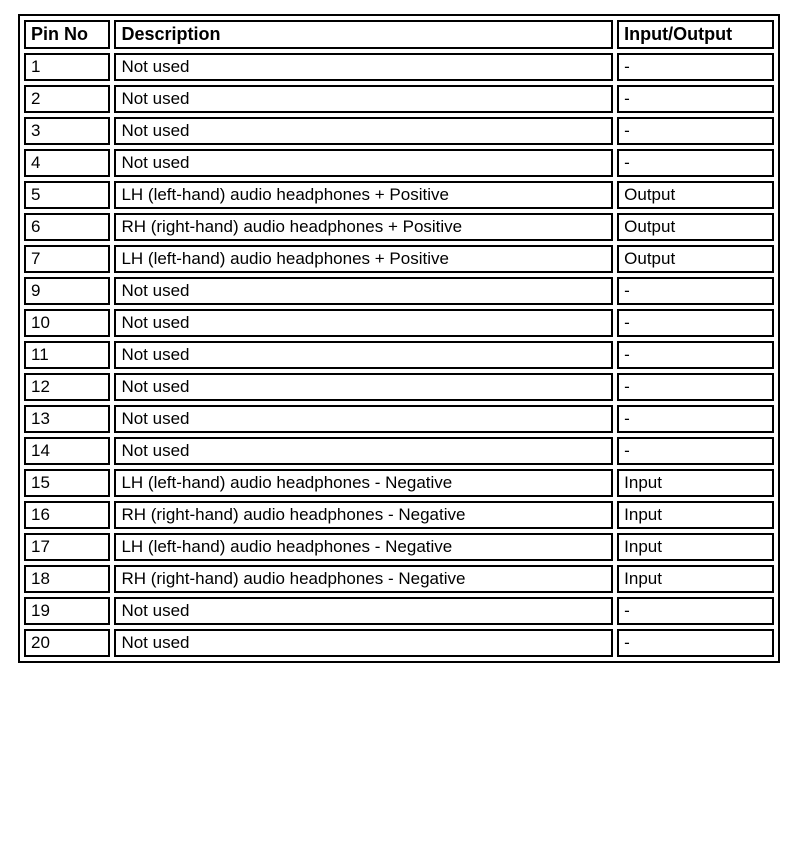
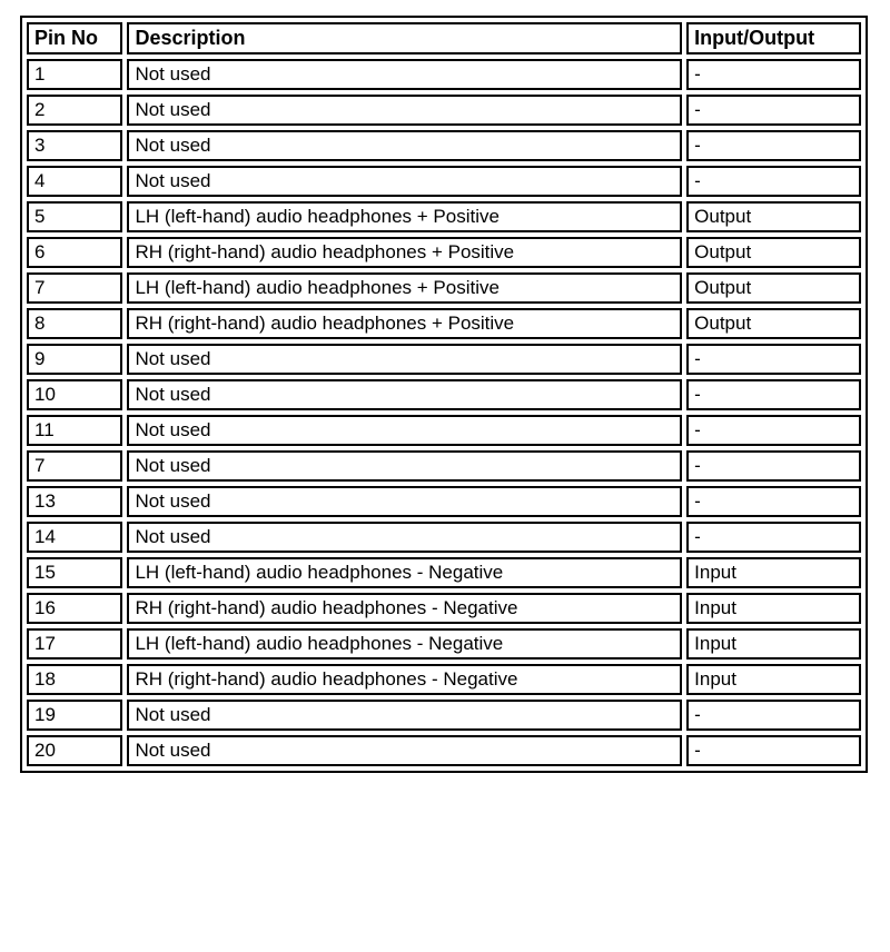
  Pin No	Description	Input/Output
  1	Not used	-
  2	Not used	-
  3	Not used	-
  4	Not used	-
  5	LH (left-hand) audio headphones + Positive	Output
  6	RH (right-hand) audio headphones + Positive	Output
  7	LH (left-hand) audio headphones + Positive	Output
+ 8	RH (right-hand) audio headphones + Positive	Output
  9	Not used	-
  10	Not used	-
  11	Not used	-
- 12	Not used	-
+ 7	Not used	-
  13	Not used	-
  14	Not used	-
  15	LH (left-hand) audio headphones - Negative	Input
  16	RH (right-hand) audio headphones - Negative	Input
  17	LH (left-hand) audio headphones - Negative	Input
  18	RH (right-hand) audio headphones - Negative	Input
  19	Not used	-
  20	Not used	-
